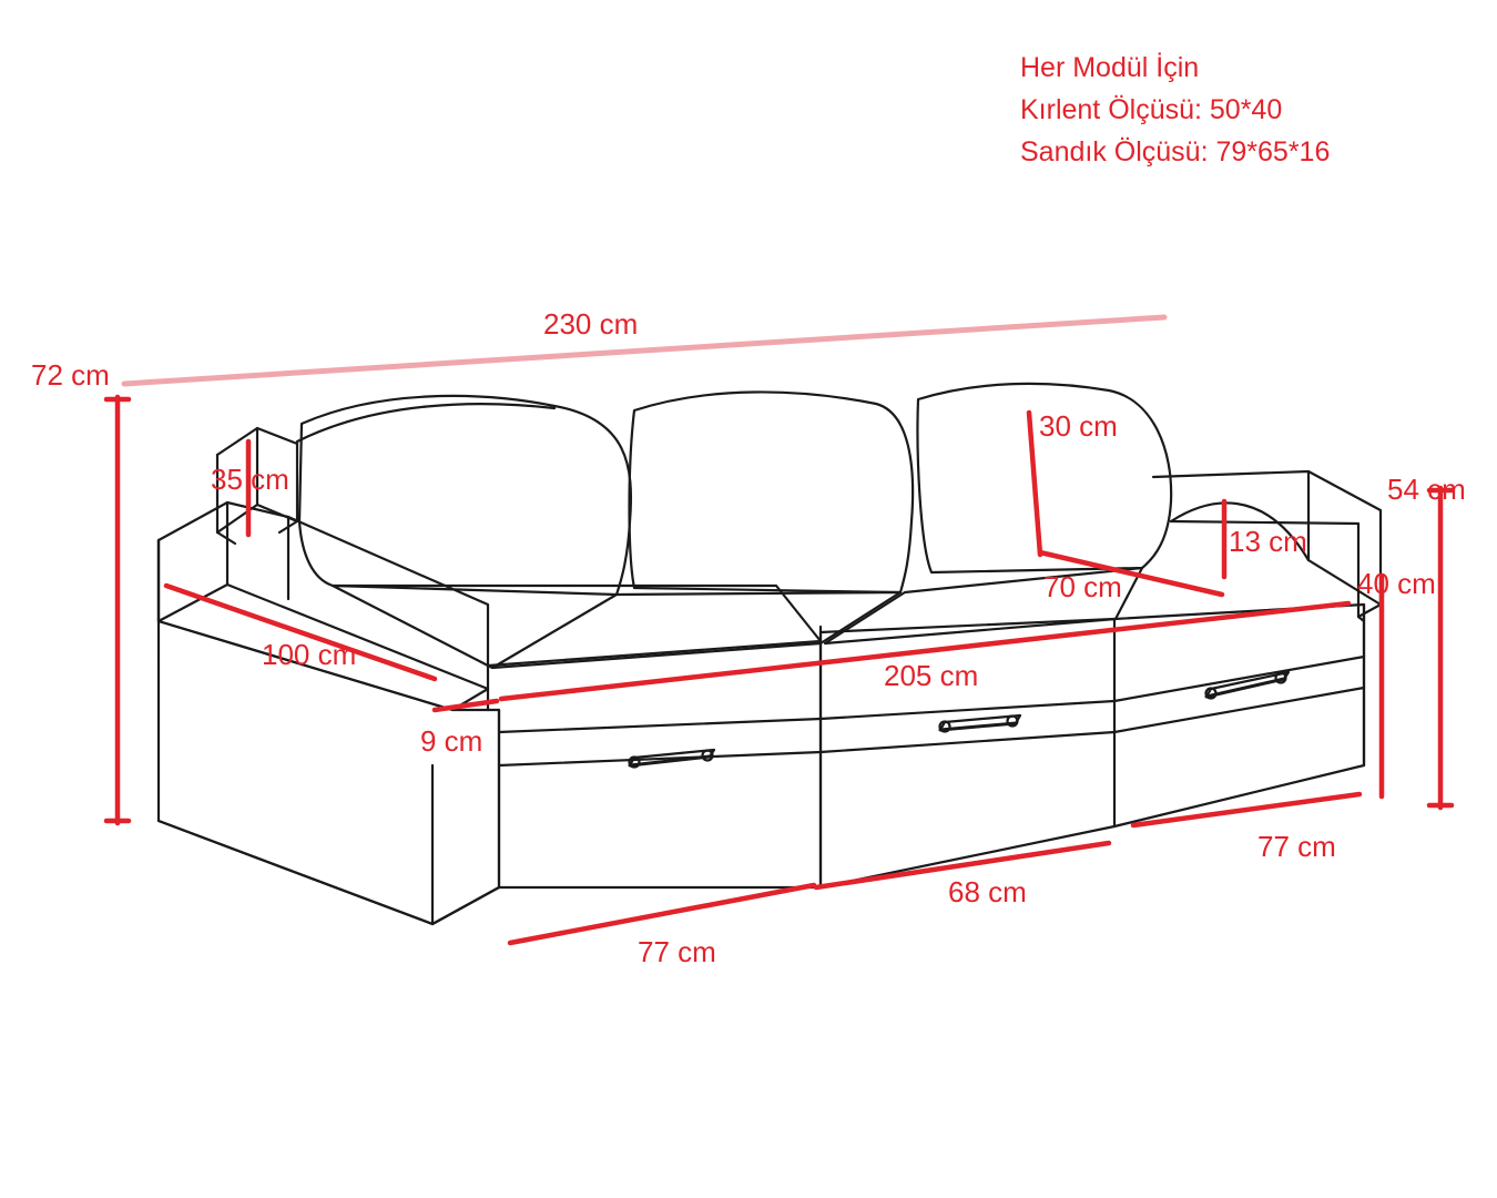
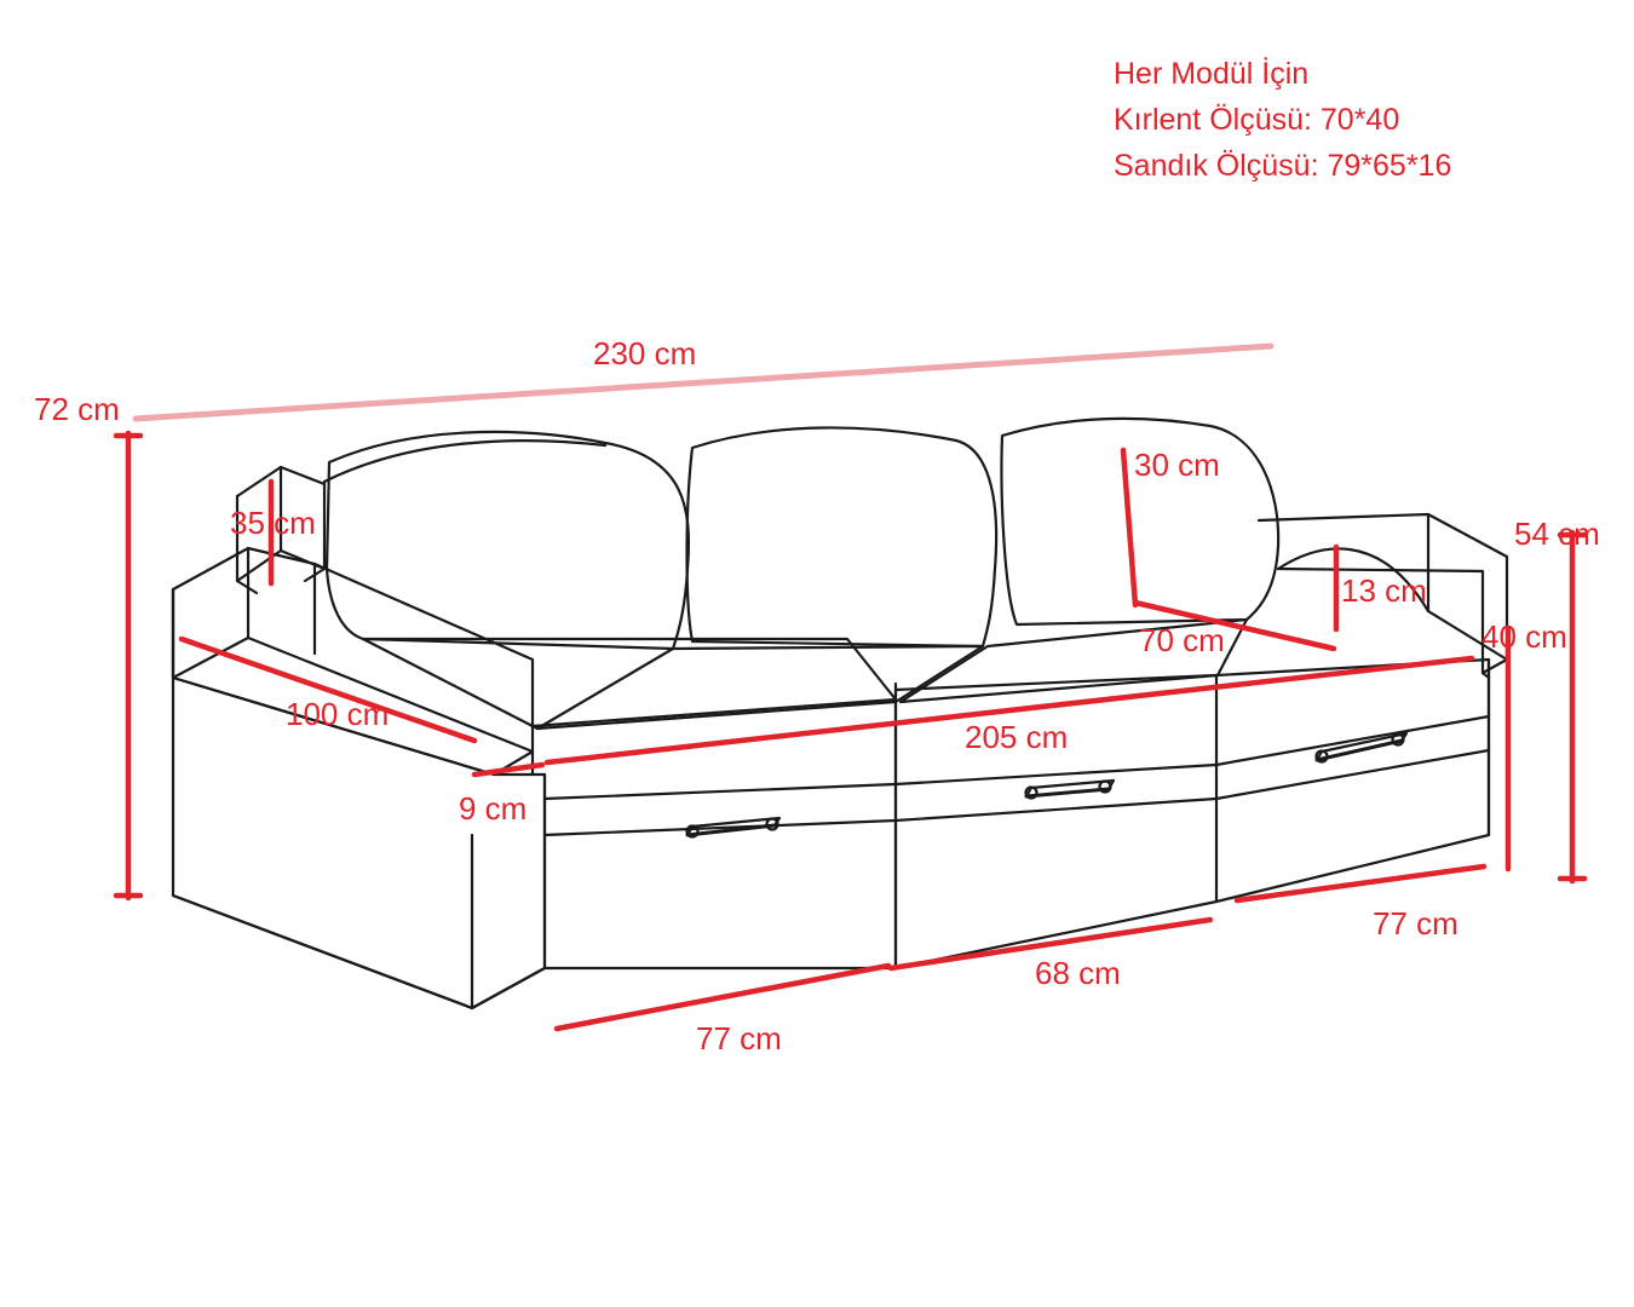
  Her Modül İçin
- Kırlent Ölçüsü: 50*40
+ Kırlent Ölçüsü: 70*40
  Sandık Ölçüsü: 79*65*16
  230 cm
  72 cm
  35 cm
  30 cm
  54 cm
  13 cm
  70 cm
  40 cm
  100 cm
  205 cm
  9 cm
  77 cm
  68 cm
  77 cm
